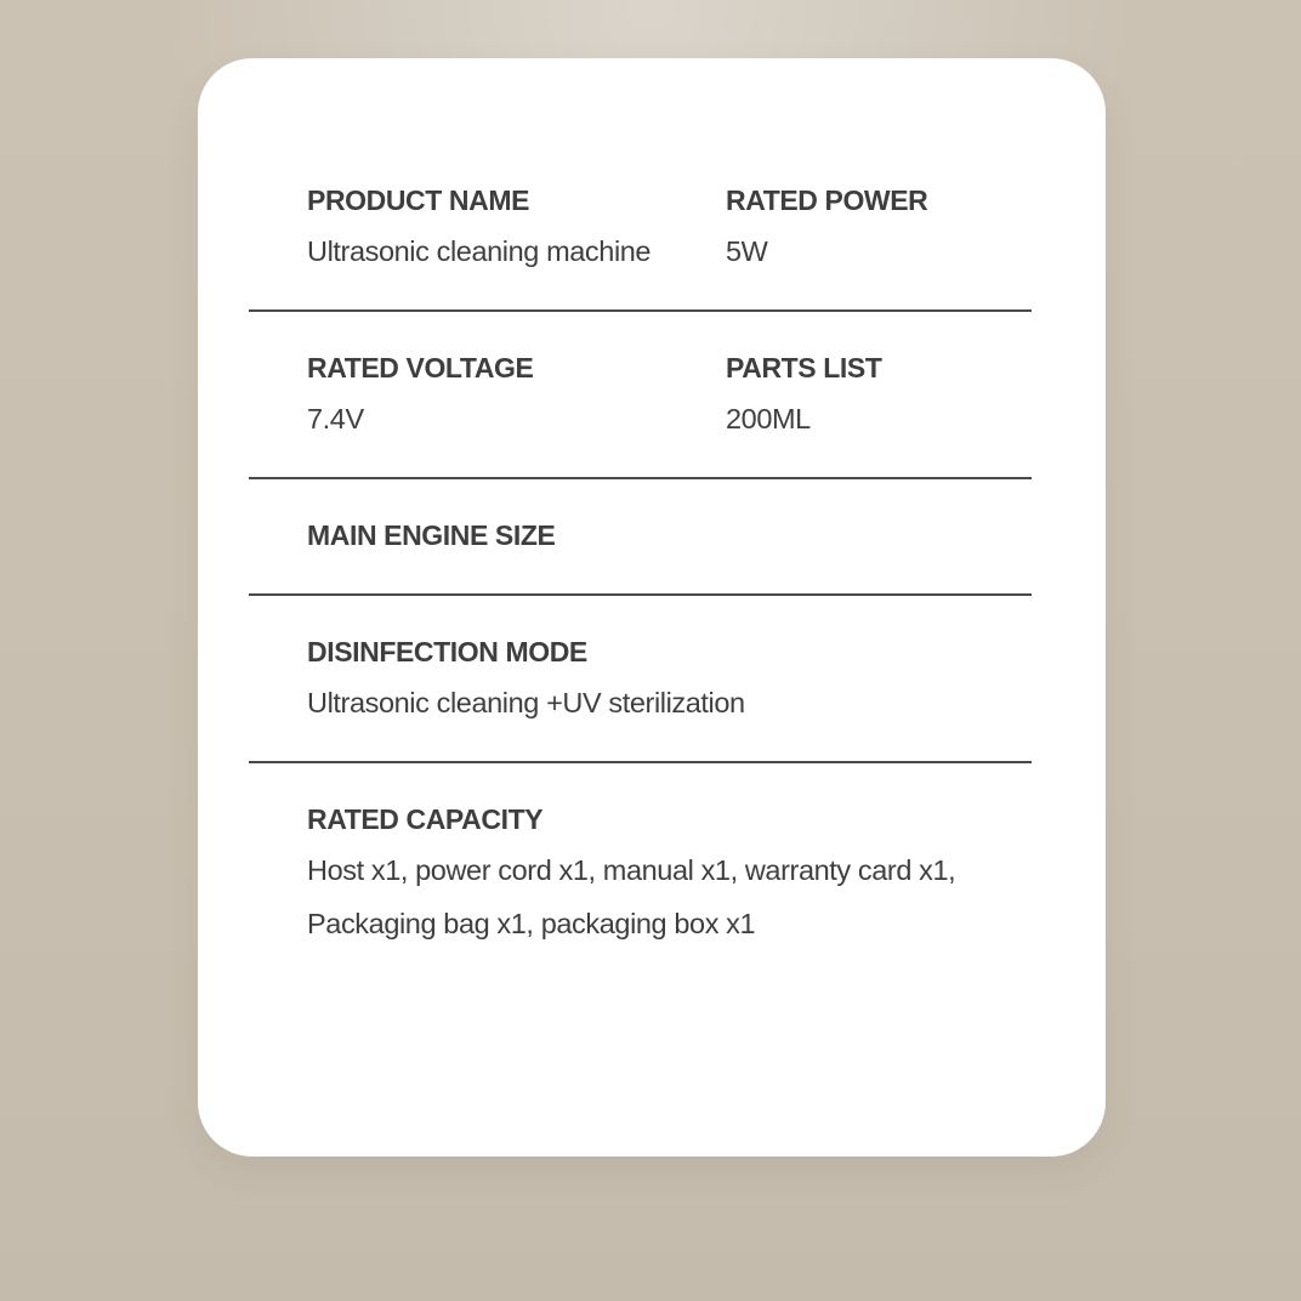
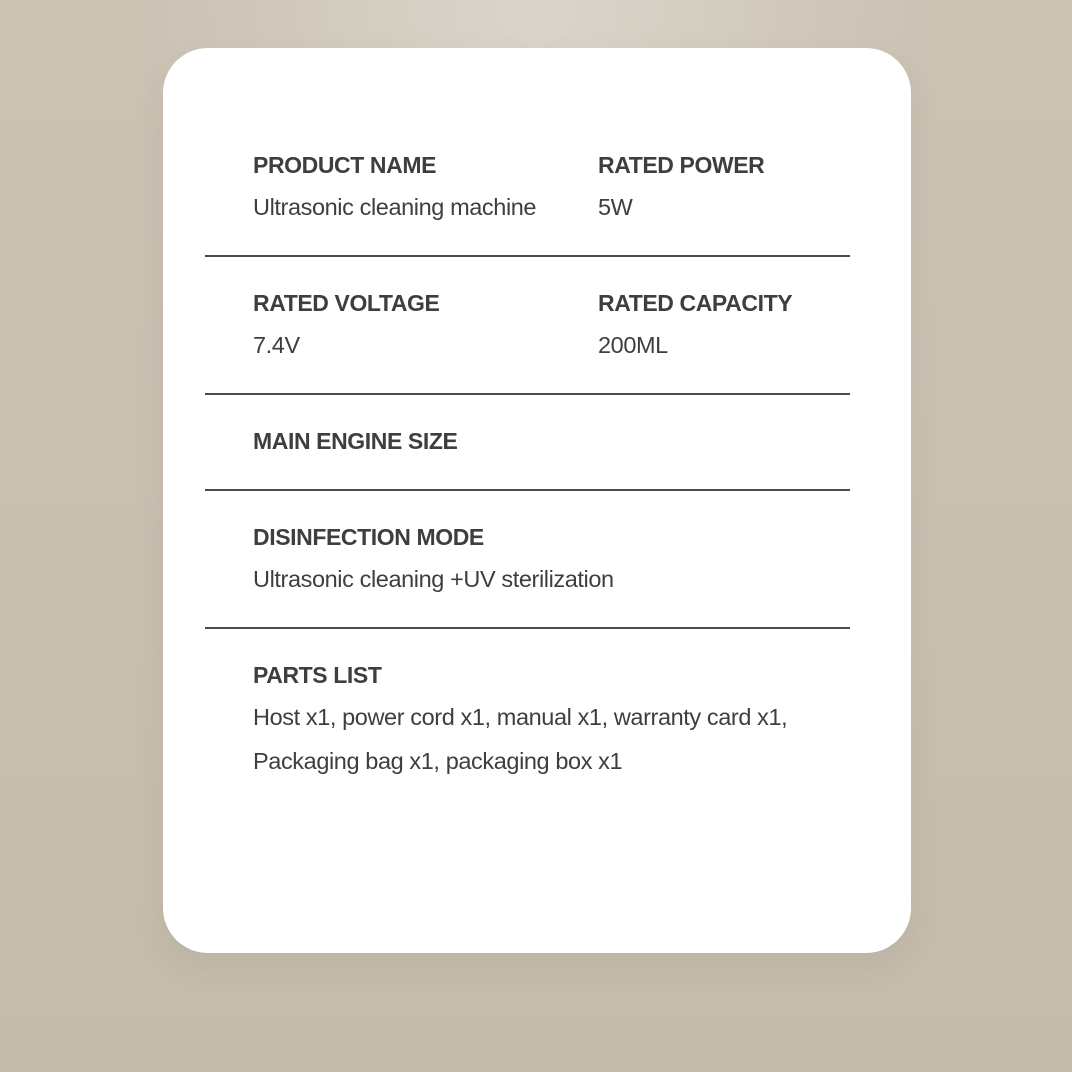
  PRODUCT NAME
  Ultrasonic cleaning machine
  RATED POWER
  5W
  RATED VOLTAGE
  7.4V
- PARTS LIST
+ RATED CAPACITY
  200ML
  MAIN ENGINE SIZE
  DISINFECTION MODE
  Ultrasonic cleaning +UV sterilization
- RATED CAPACITY
+ PARTS LIST
  Host x1, power cord x1, manual x1, warranty card x1,
  Packaging bag x1, packaging box x1
